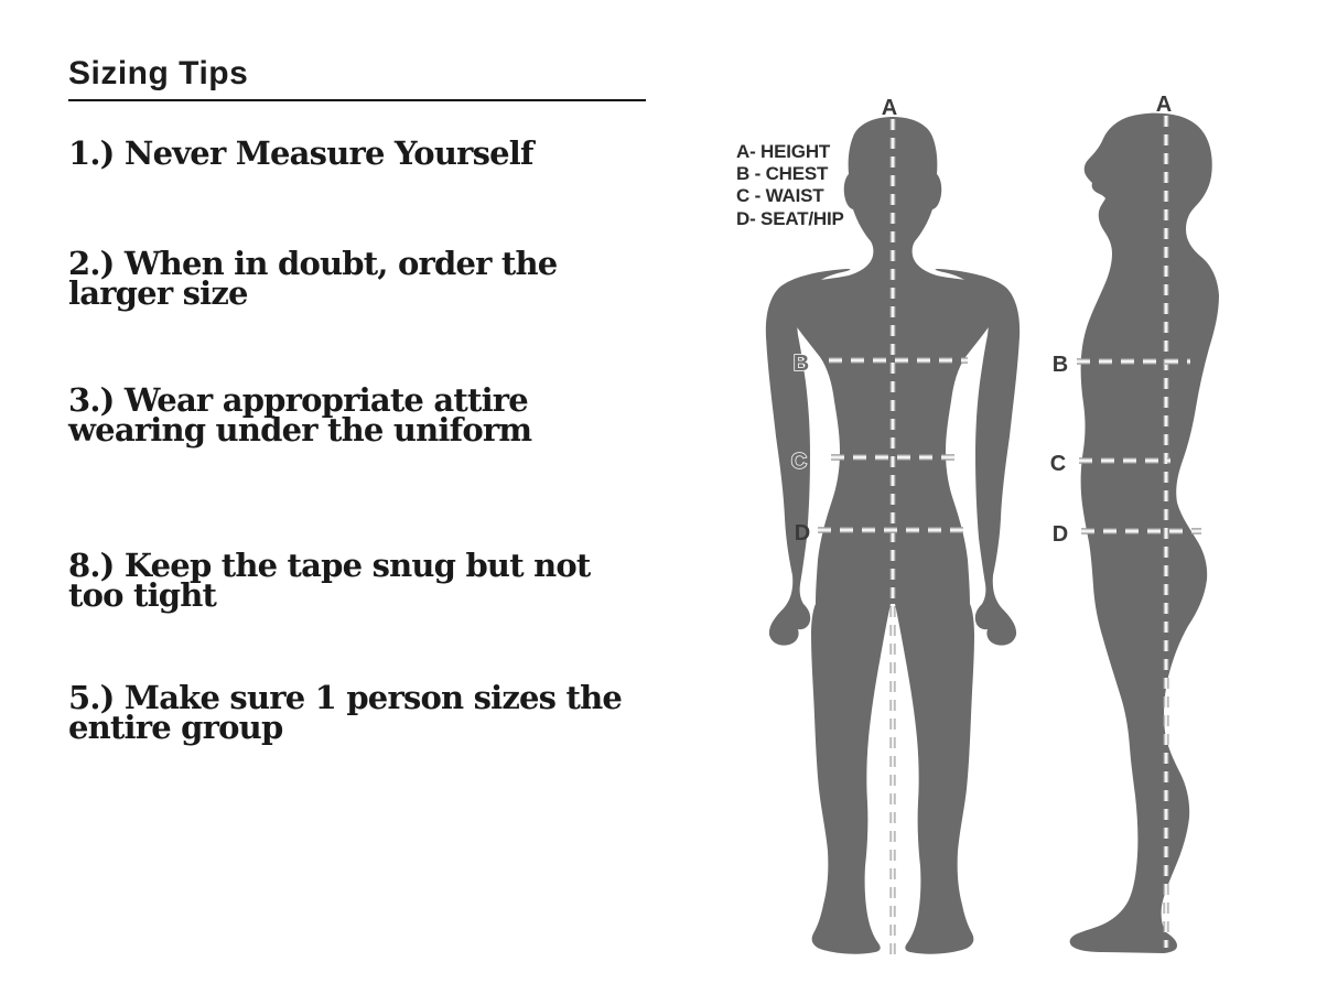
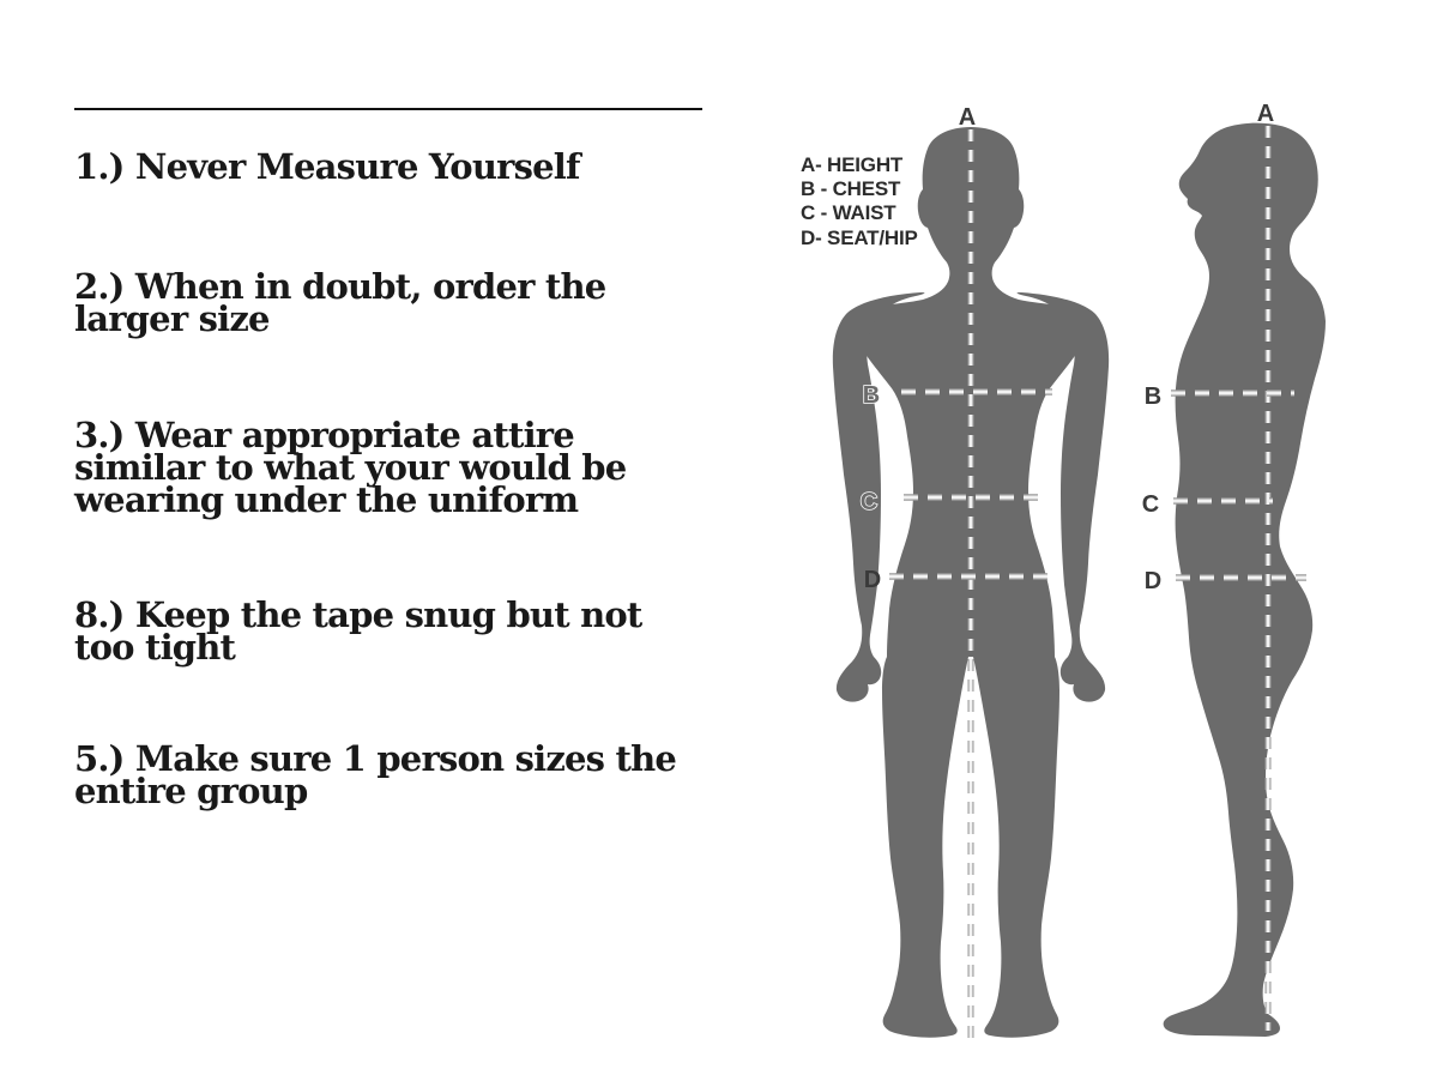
- Sizing Tips
  1.) Never Measure Yourself
  2.) When in doubt, order the
  larger size
  3.) Wear appropriate attire
+ similar to what your would be
  wearing under the uniform
  8.) Keep the tape snug but not
  too tight
  5.) Make sure 1 person sizes the
  entire group
  A- HEIGHT
  B - CHEST
  C - WAIST
  D- SEAT/HIP
  A
  B
  C
  D
  A
  B
  C
  D
